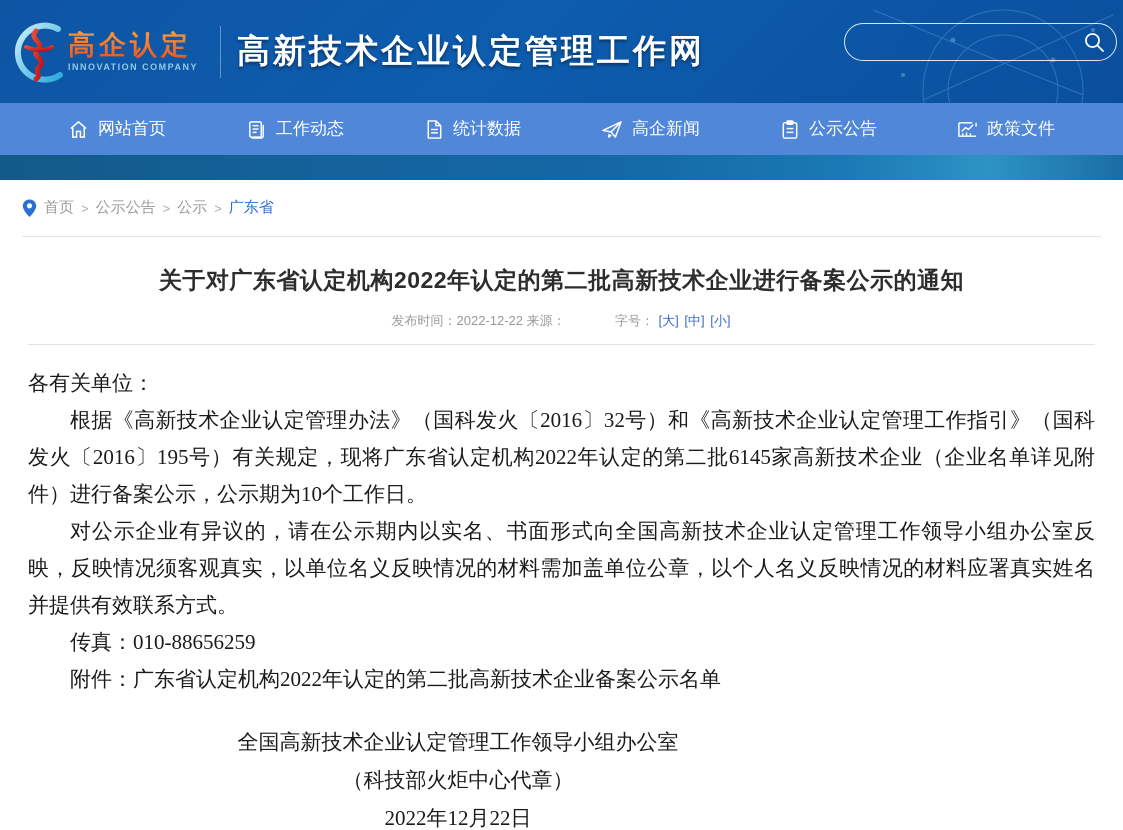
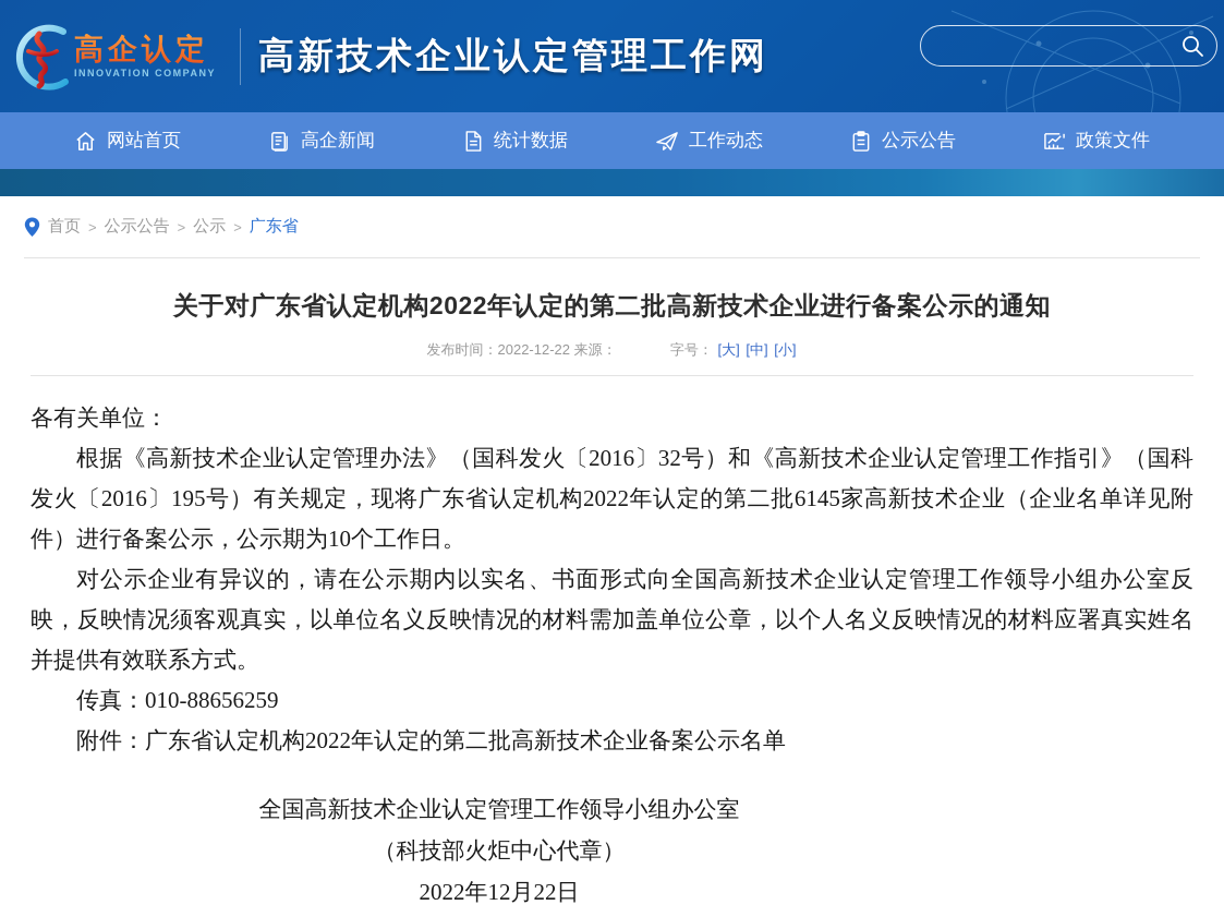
  高企认定
  INNOVATION COMPANY
  高新技术企业认定管理工作网
  网站首页
- 工作动态
+ 高企新闻
  统计数据
- 高企新闻
+ 工作动态
  公示公告
  政策文件
  首页
  >
  公示公告
  >
  公示
  >
  广东省
  关于对广东省认定机构2022年认定的第二批高新技术企业进行备案公示的通知
  发布时间：2022-12-22 来源： 字号： [大] [中] [小]
  各有关单位：
  根据《高新技术企业认定管理办法》（国科发火〔2016〕32号）和《高新技术企业认定管理工作指引》（国科发火〔2016〕195号）有关规定，现将广东省认定机构2022年认定的第二批6145家高新技术企业（企业名单详见附件）进行备案公示，公示期为10个工作日。
  对公示企业有异议的，请在公示期内以实名、书面形式向全国高新技术企业认定管理工作领导小组办公室反映，反映情况须客观真实，以单位名义反映情况的材料需加盖单位公章，以个人名义反映情况的材料应署真实姓名并提供有效联系方式。
  传真：010-88656259
  附件：广东省认定机构2022年认定的第二批高新技术企业备案公示名单
  全国高新技术企业认定管理工作领导小组办公室
  （科技部火炬中心代章）
  2022年12月22日
